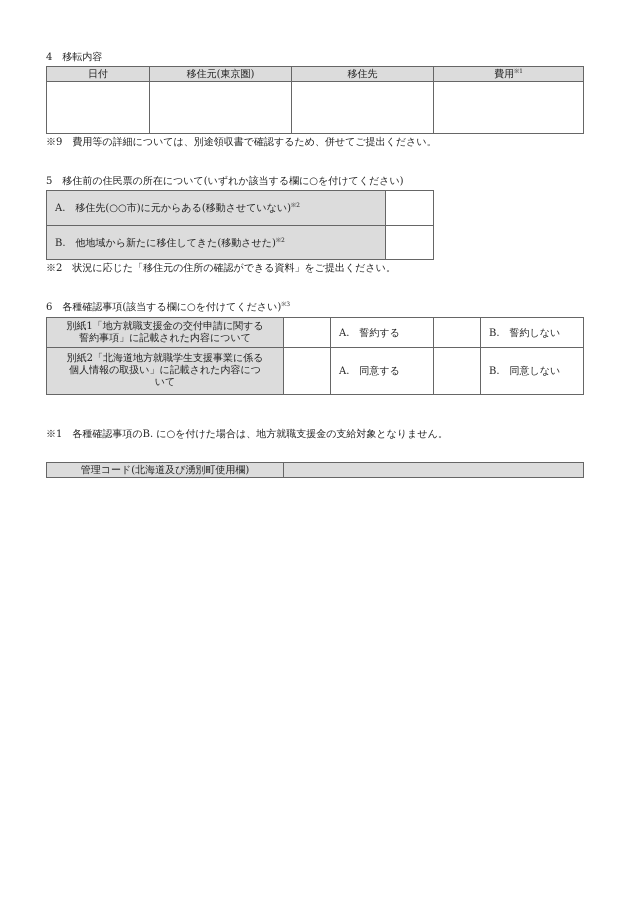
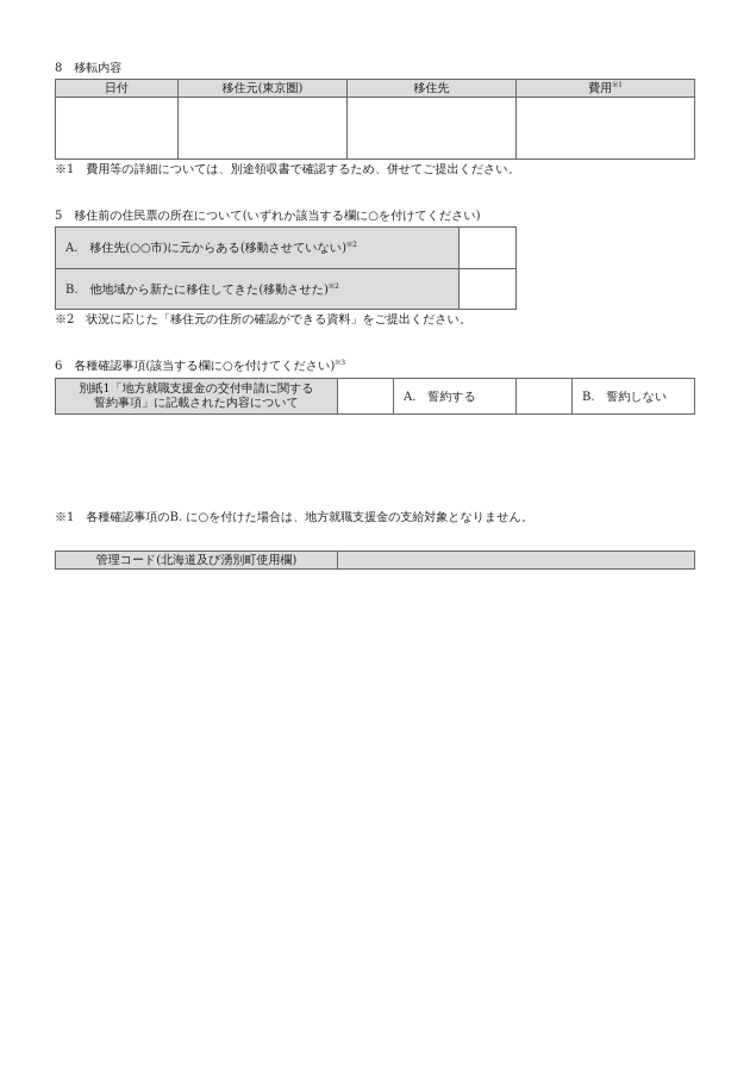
- 4 移転内容
+ 8 移転内容
  日付	移住元(東京圏)	移住先	費用
- ※9 費用等の詳細については、別途領収書で確認するため、併せてご提出ください。
+ ※1 費用等の詳細については、別途領収書で確認するため、併せてご提出ください。
  5 移住前の住民票の所在について(いずれか該当する欄に○を付けてください)
  A. 移住先(○○市)に元からある(移動させていない)
  B. 他地域から新たに移住してきた(移動させた)
  ※2 状況に応じた「移住元の住所の確認ができる資料」をご提出ください。
  6 各種確認事項(該当する欄に○を付けてください)
  別紙1「地方就職支援金の交付申請に関する誓約事項」に記載された内容について		A. 誓約する		B. 誓約しない
- 別紙2「北海道地方就職学生支援事業に係る個人情報の取扱い」に記載された内容について		A. 同意する		B. 同意しない
  ※1 各種確認事項のB. に○を付けた場合は、地方就職支援金の支給対象となりません。
  管理コード(北海道及び湧別町使用欄)
